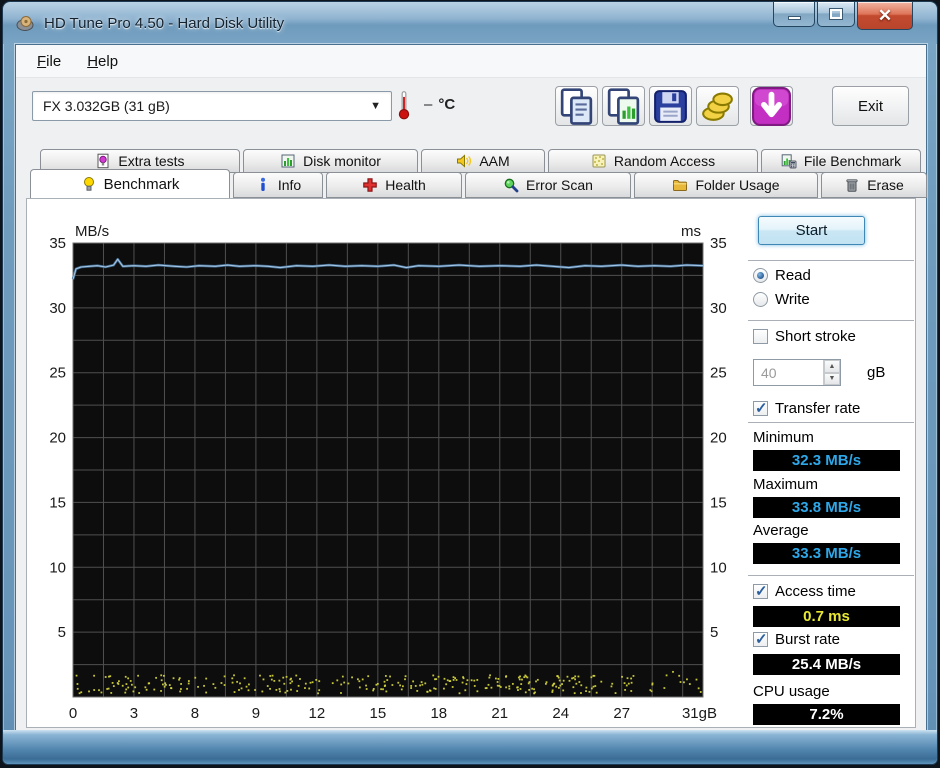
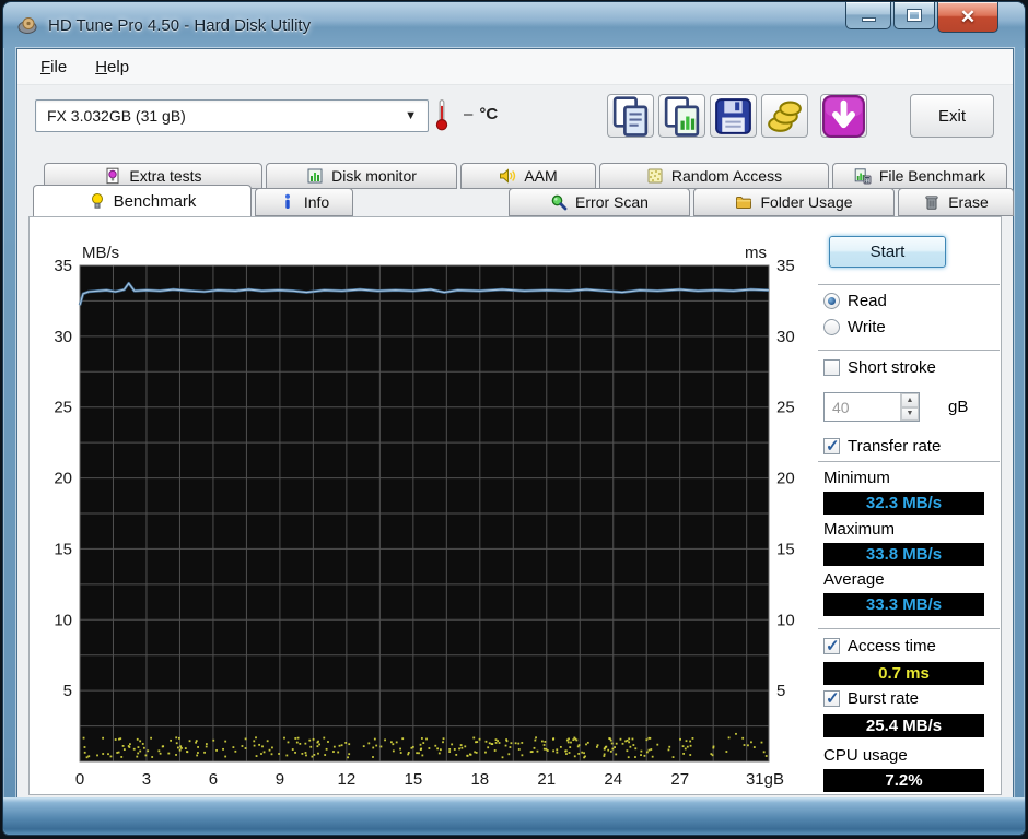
  HD Tune Pro 4.50 - Hard Disk Utility
  ✕
  File
  Help
  FX 3.032GB (31 gB)
  ▼
  – °C
  Exit
  35
  35
  30
  30
  25
  25
  20
  20
  15
  15
  10
  10
  5
  5
  0
  3
- 8
+ 6
  9
  12
  15
  18
  21
  24
  27
  31gB
  MB/s
  ms
  Start
  Read
  Write
  Short stroke
  40
  gB
  Transfer rate
  Minimum
  32.3 MB/s
  Maximum
  33.8 MB/s
  Average
  33.3 MB/s
  Access time
  0.7 ms
  Burst rate
  25.4 MB/s
  CPU usage
  7.2%
  Extra tests
  Disk monitor
  AAM
  Random Access
  File Benchmark
  Benchmark
  Info
- Health
  Error Scan
  Folder Usage
  Erase
